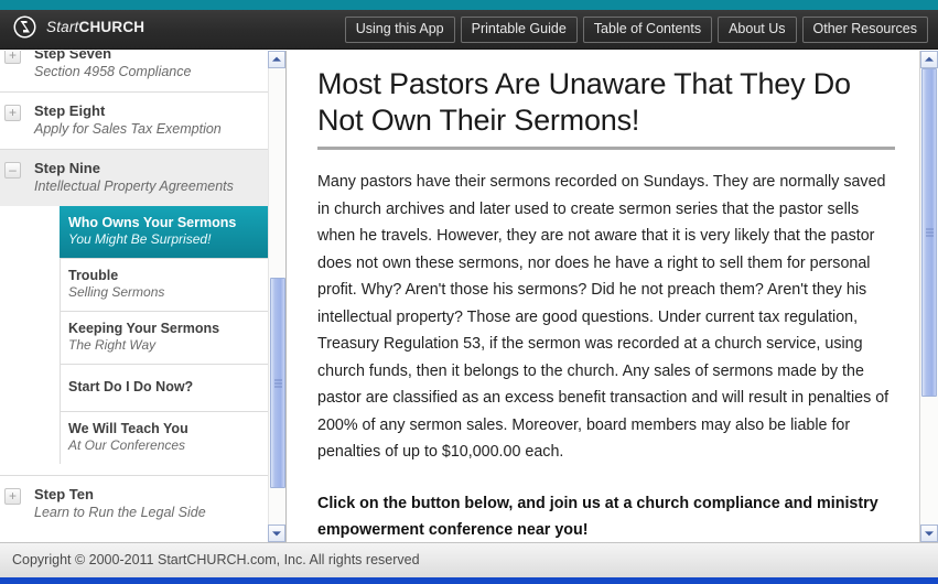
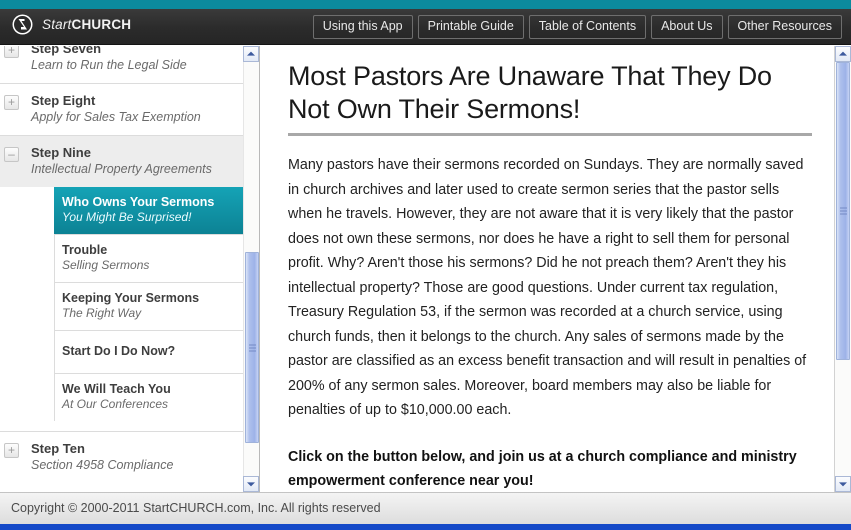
  StartCHURCH
  Using this App
  Printable Guide
  Table of Contents
  About Us
  Other Resources
  +
  Step Seven
- Section 4958 Compliance
+ Learn to Run the Legal Side
  +
  Step Eight
  Apply for Sales Tax Exemption
  –
  Step Nine
  Intellectual Property Agreements
  Who Owns Your Sermons
  You Might Be Surprised!
  Trouble
  Selling Sermons
  Keeping Your Sermons
  The Right Way
  Start Do I Do Now?
  We Will Teach You
  At Our Conferences
  +
  Step Ten
- Learn to Run the Legal Side
+ Section 4958 Compliance
  Most Pastors Are Unaware That They Do Not Own Their Sermons!
  Many pastors have their sermons recorded on Sundays. They are normally saved in church archives and later used to create sermon series that the pastor sells when he travels. However, they are not aware that it is very likely that the pastor does not own these sermons, nor does he have a right to sell them for personal profit. Why? Aren't those his sermons? Did he not preach them? Aren't they his intellectual property? Those are good questions. Under current tax regulation, Treasury Regulation 53, if the sermon was recorded at a church service, using church funds, then it belongs to the church. Any sales of sermons made by the pastor are classified as an excess benefit transaction and will result in penalties of 200% of any sermon sales. Moreover, board members may also be liable for penalties of up to $10,000.00 each.
  Click on the button below, and join us at a church compliance and ministry empowerment conference near you!
  Copyright © 2000-2011 StartCHURCH.com, Inc. All rights reserved
